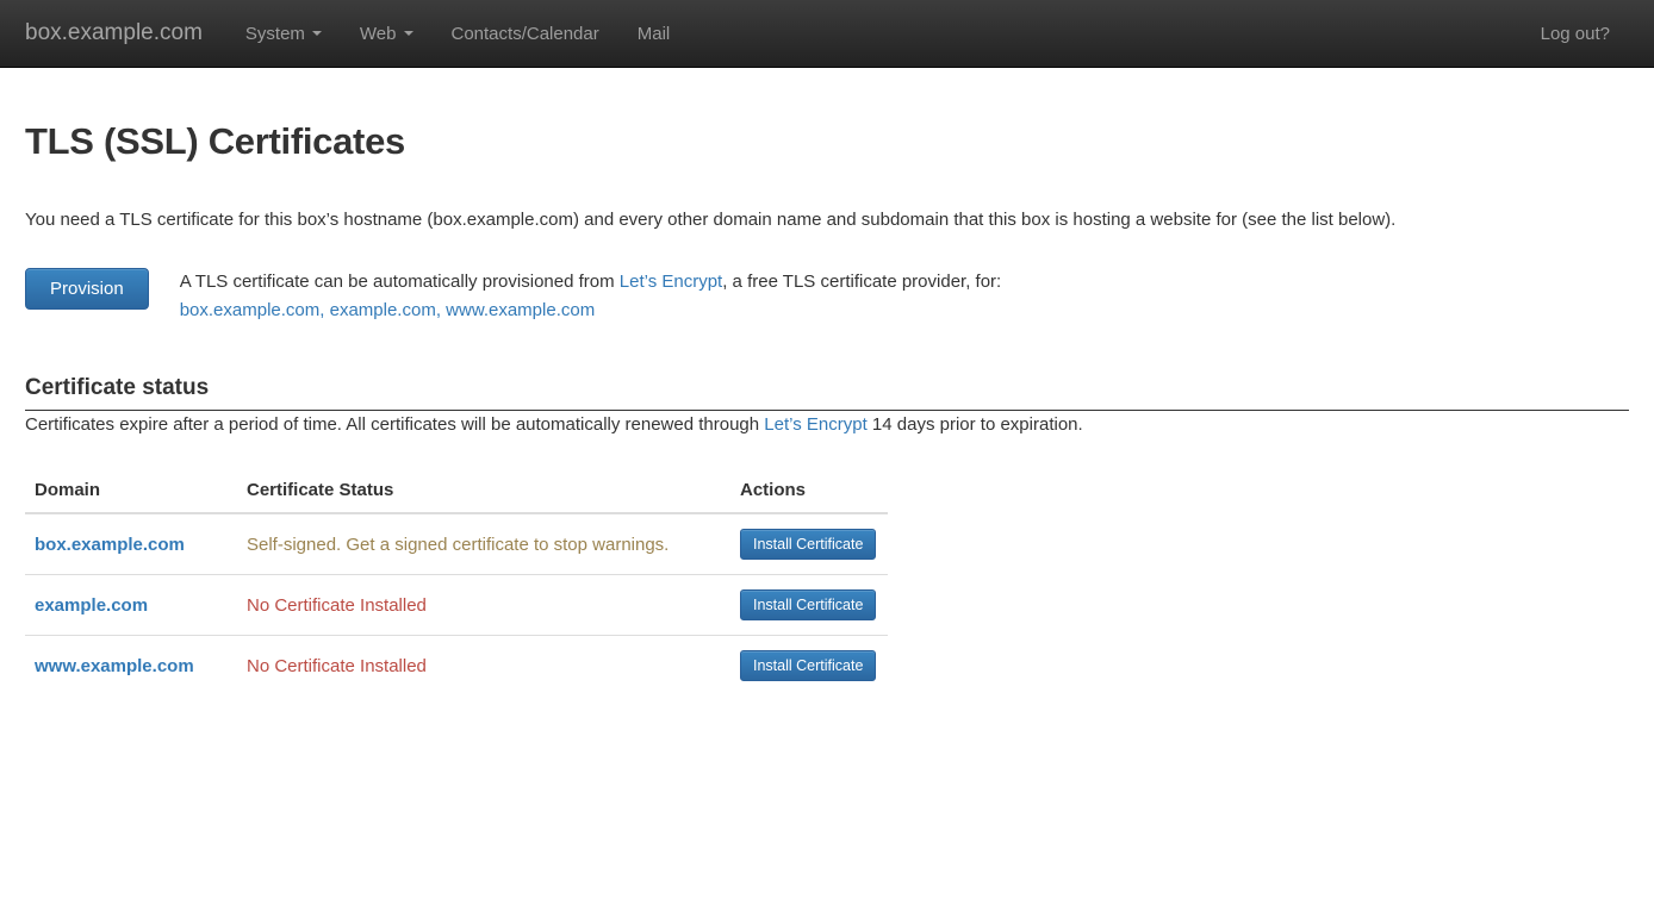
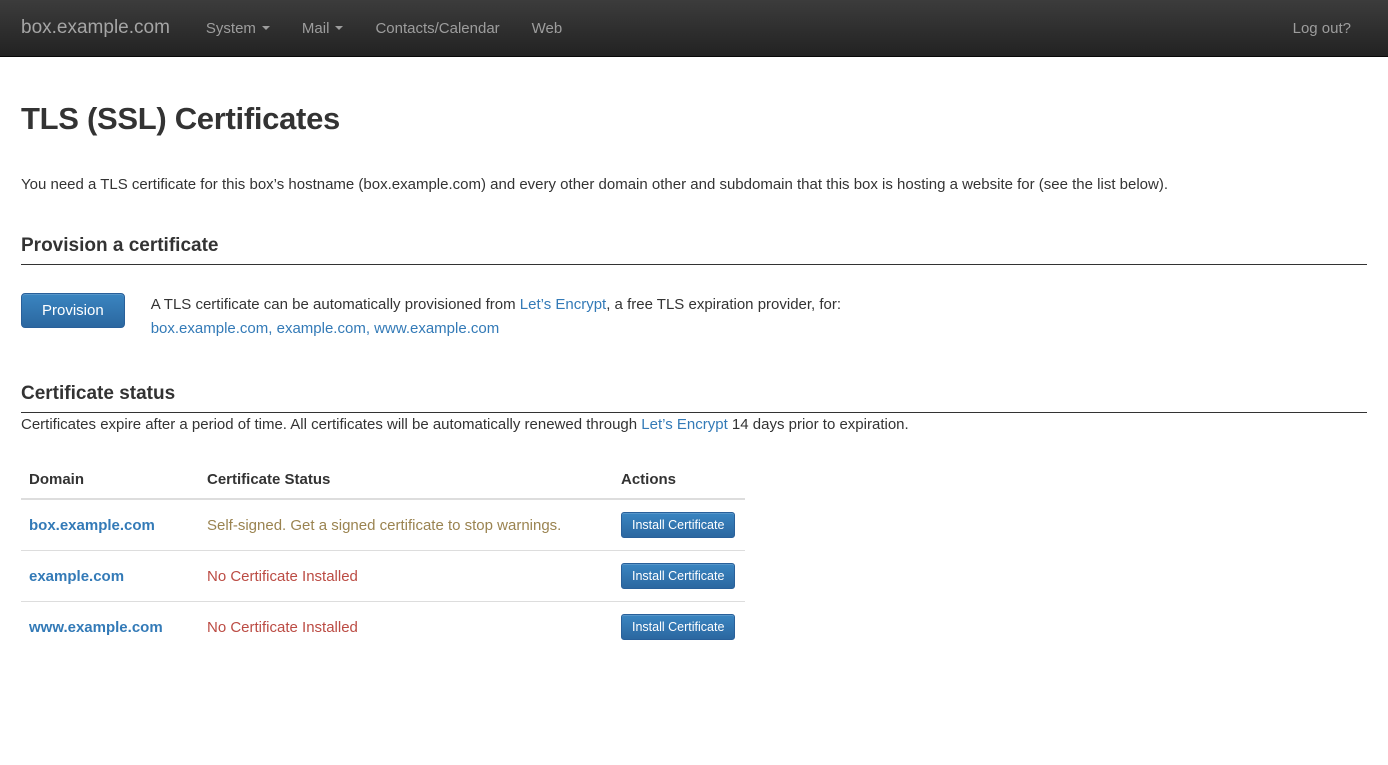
  box.example.com
  System
- Web
+ Mail
  Contacts/Calendar
- Mail
+ Web
  Log out?
  TLS (SSL) Certificates
- You need a TLS certificate for this box’s hostname (box.example.com) and every other domain name and subdomain that this box is hosting a website for (see the list below).
+ You need a TLS certificate for this box’s hostname (box.example.com) and every other domain other and subdomain that this box is hosting a website for (see the list below).
+ Provision a certificate
  Provision
- A TLS certificate can be automatically provisioned from Let’s Encrypt, a free TLS certificate provider, for:
+ A TLS certificate can be automatically provisioned from Let’s Encrypt, a free TLS expiration provider, for:
  box.example.com, example.com, www.example.com
  Certificate status
  Certificates expire after a period of time. All certificates will be automatically renewed through Let’s Encrypt 14 days prior to expiration.
  Domain	Certificate Status	Actions
  box.example.com	Self-signed. Get a signed certificate to stop warnings.	Install Certificate
  example.com	No Certificate Installed	Install Certificate
  www.example.com	No Certificate Installed	Install Certificate
